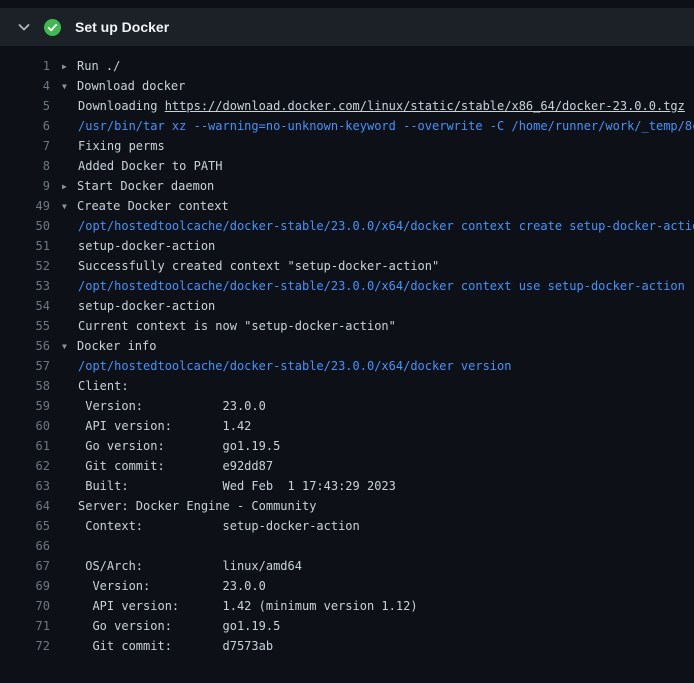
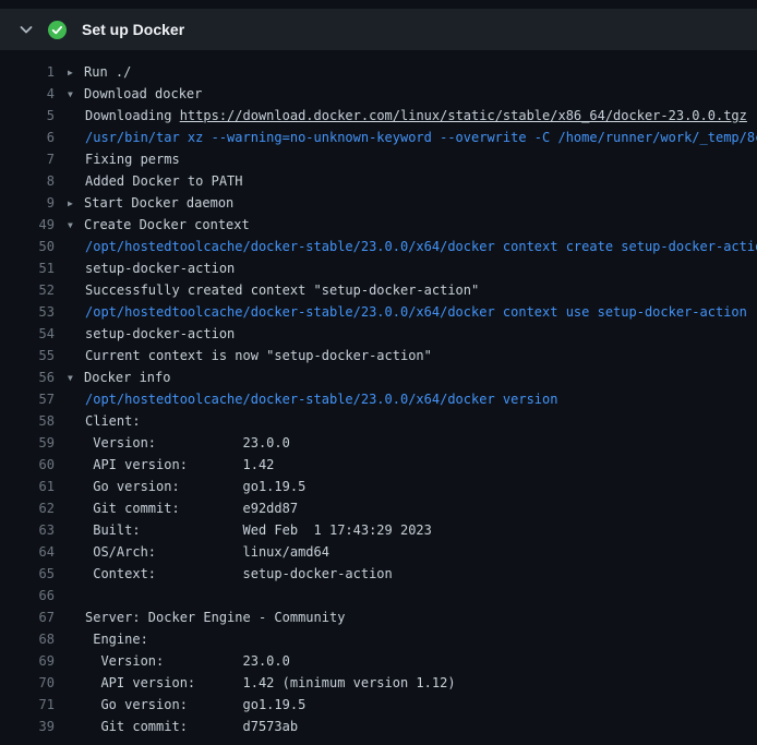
  Set up Docker
  1
  ▶ Run ./
  4
  ▼ Download docker
  5
  Downloading https://download.docker.com/linux/static/stable/x86_64/docker-23.0.0.tgz
  6
  /usr/bin/tar xz --warning=no-unknown-keyword --overwrite -C /home/runner/work/_temp/8
  7
  Fixing perms
  8
  Added Docker to PATH
  9
  ▶ Start Docker daemon
  49
  ▼ Create Docker context
  50
  /opt/hostedtoolcache/docker-stable/23.0.0/x64/docker context create setup-docker-acti
  51
  setup-docker-action
  52
  Successfully created context "setup-docker-action"
  53
  /opt/hostedtoolcache/docker-stable/23.0.0/x64/docker context use setup-docker-action
  54
  setup-docker-action
  55
  Current context is now "setup-docker-action"
  56
  ▼ Docker info
  57
  /opt/hostedtoolcache/docker-stable/23.0.0/x64/docker version
  58
  Client:
  59
  Version: 23.0.0
  60
  API version: 1.42
  61
  Go version: go1.19.5
  62
  Git commit: e92dd87
  63
  Built: Wed Feb 1 17:43:29 2023
  64
- Server: Docker Engine - Community
+ OS/Arch: linux/amd64
  65
  Context: setup-docker-action
  66
  67
- OS/Arch: linux/amd64
+ Server: Docker Engine - Community
+ 68
+ Engine:
  69
  Version: 23.0.0
  70
  API version: 1.42 (minimum version 1.12)
  71
  Go version: go1.19.5
- 72
+ 39
  Git commit: d7573ab
